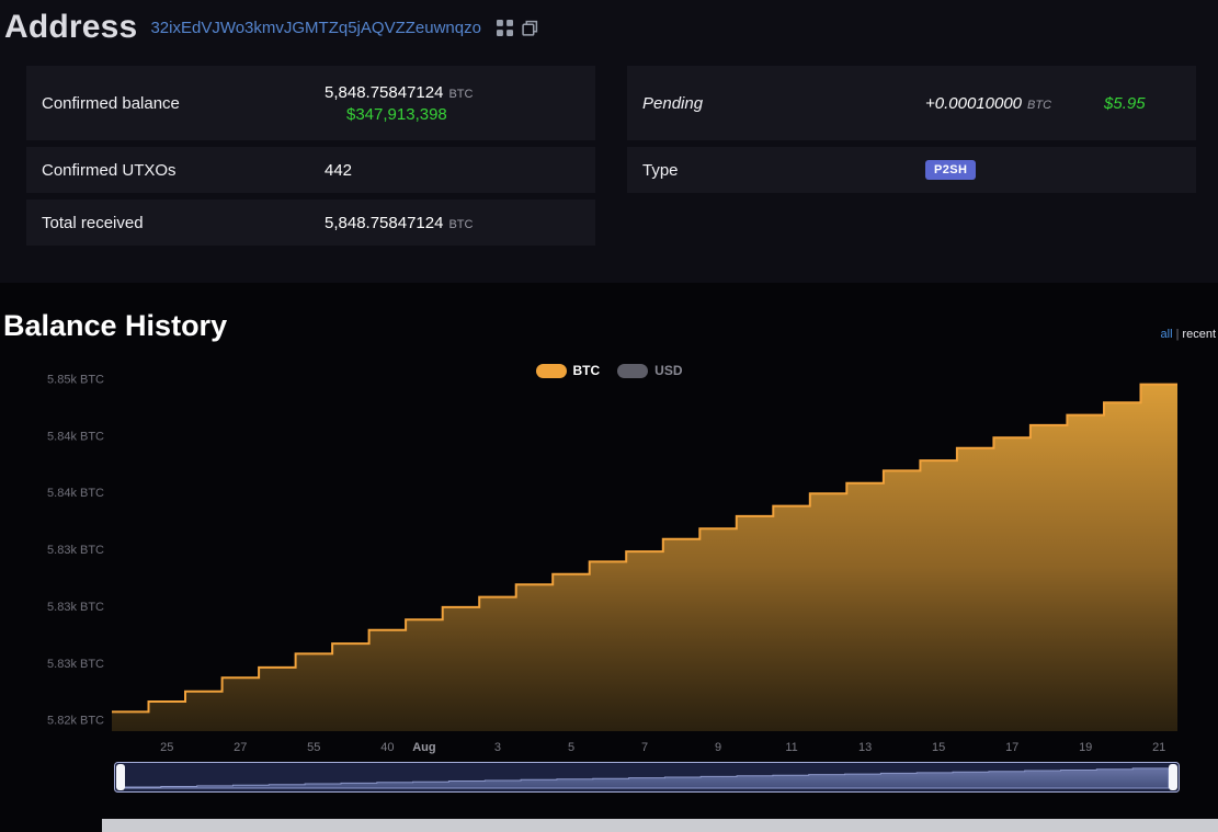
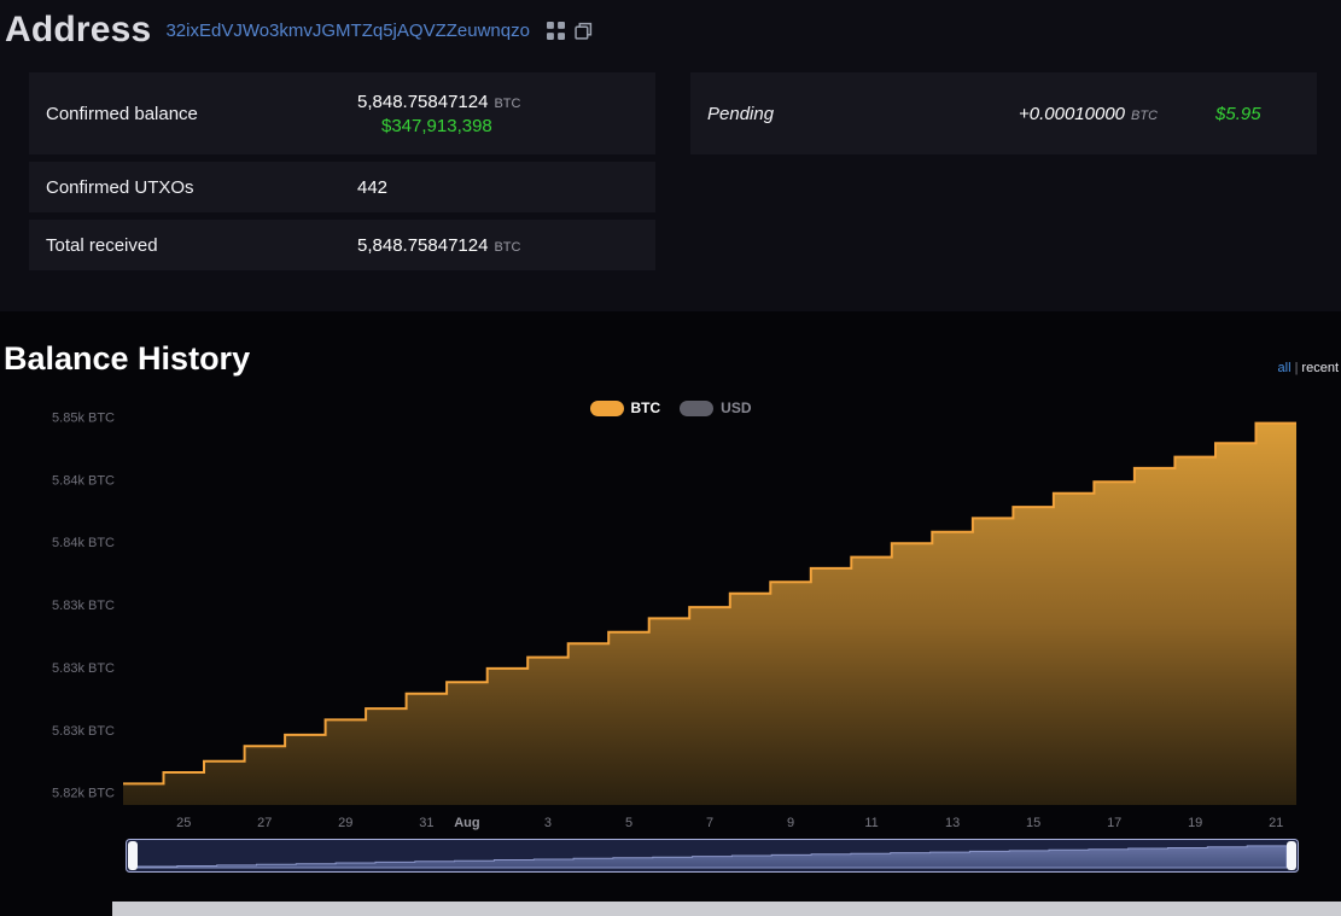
  Address
  32ixEdVJWo3kmvJGMTZq5jAQVZZeuwnqzo
  Confirmed balance
  5,848.75847124
  BTC
  $347,913,398
  Confirmed UTXOs
  442
  Total received
  5,848.75847124
  BTC
  Pending
  +0.00010000
  BTC
  $5.95
- Type
- P2SH
  Balance History
  all | recent
  BTC
  USD
  5.82k BTC
  5.83k BTC
  5.83k BTC
  5.83k BTC
  5.84k BTC
  5.84k BTC
  5.85k BTC
  25
  27
- 55
+ 29
- 40
+ 31
  Aug
  3
  5
  7
  9
  11
  13
  15
  17
  19
  21
